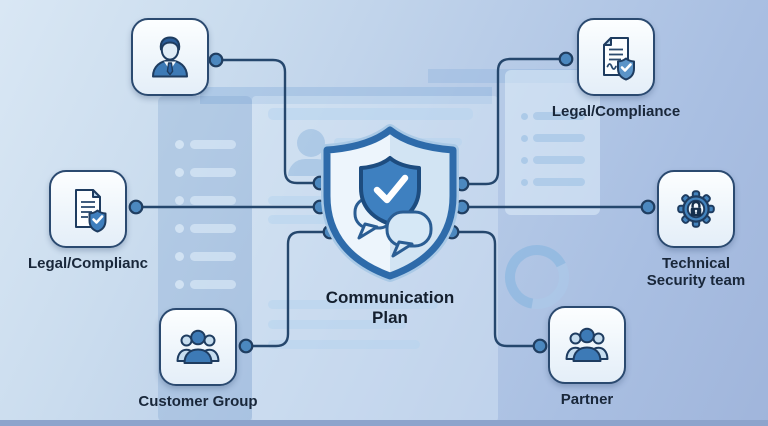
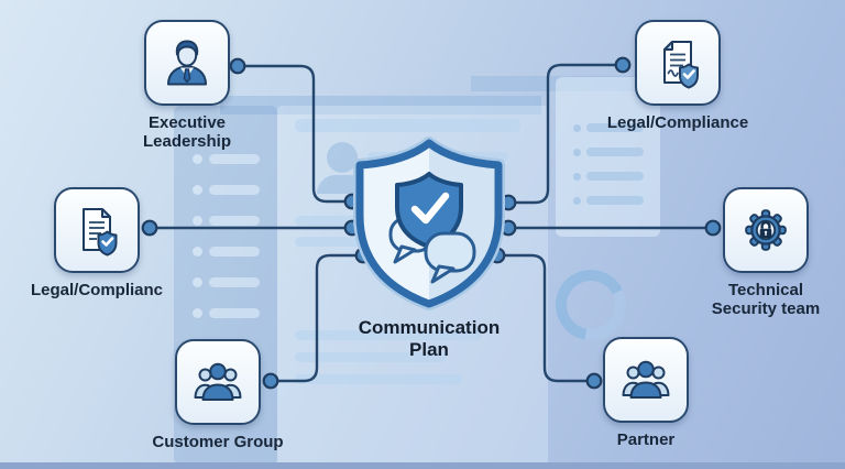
  Communication
  Plan
+ Executive
+ Leadership
  Legal/Compliance
  Legal/Complianc
  Technical
  Security team
  Customer Group
  Partner
